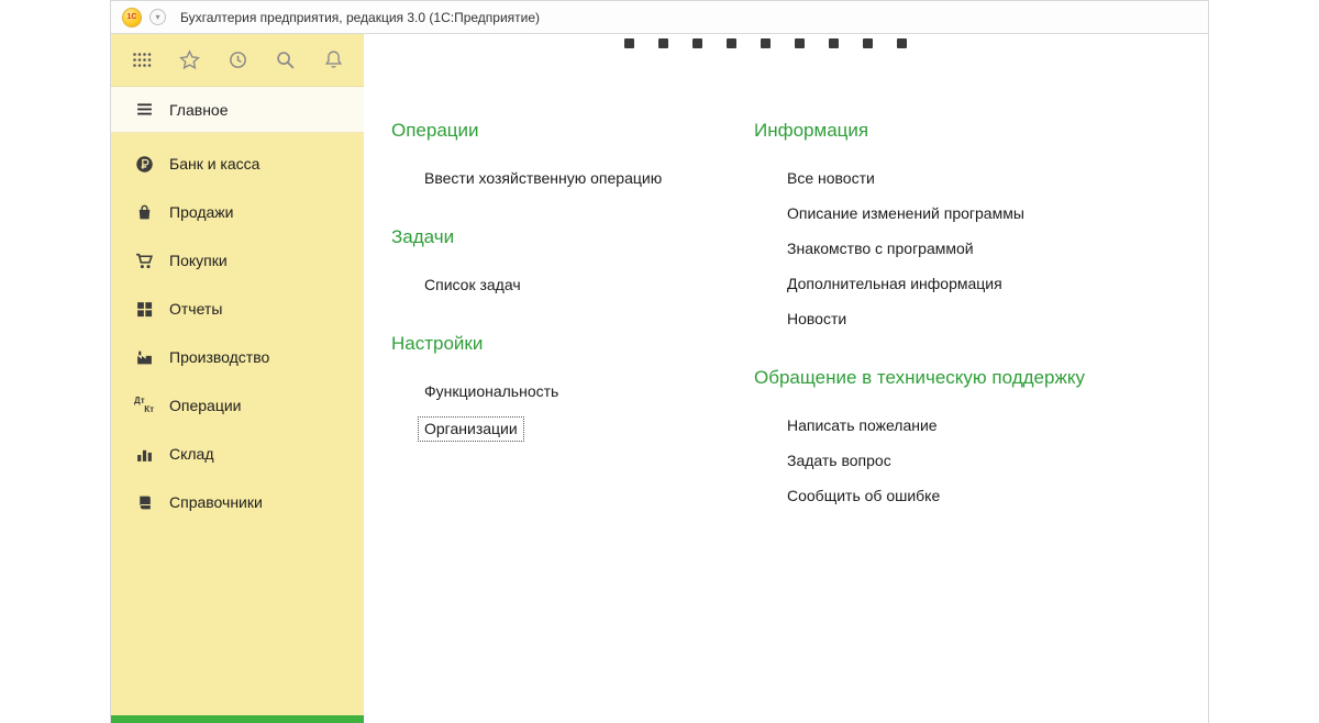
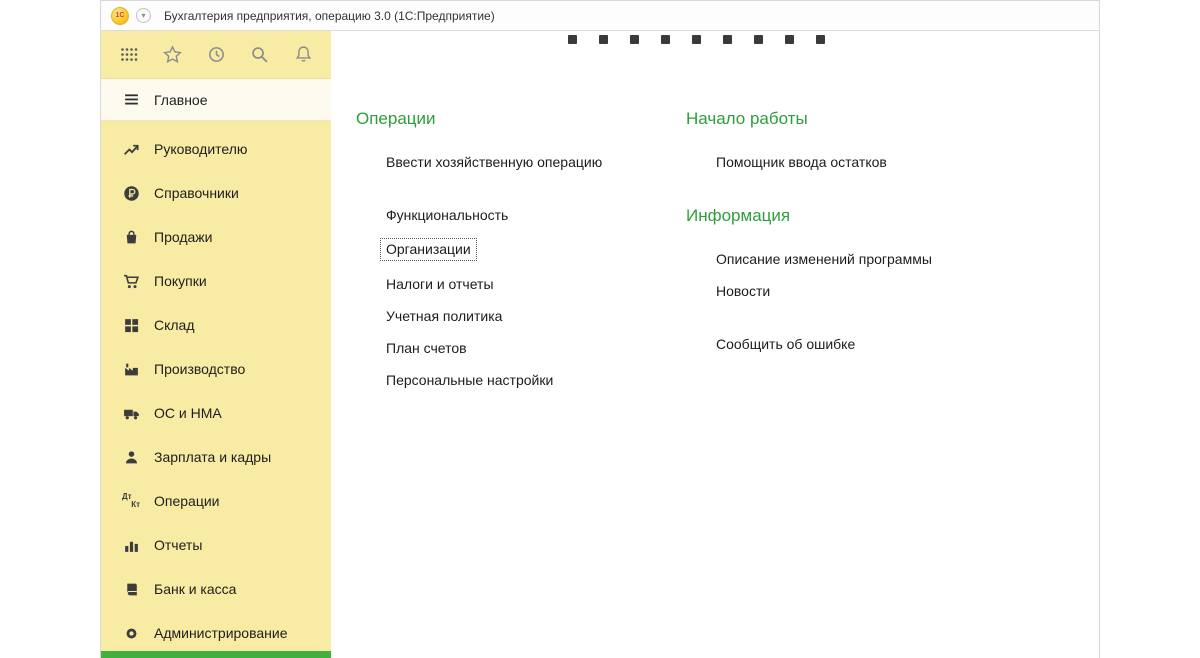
  ▾
- Бухгалтерия предприятия, редакция 3.0 (1С:Предприятие)
+ Бухгалтерия предприятия, операцию 3.0 (1С:Предприятие)
  Главное
+ Руководителю
- Банк и касса
+ Справочники
  Продажи
  Покупки
- Отчеты
+ Склад
  Производство
+ ОС и НМА
+ Зарплата и кадры
  Дт
  Кт
  Операции
- Склад
+ Отчеты
- Справочники
+ Банк и касса
+ Администрирование
  Операции
  Ввести хозяйственную операцию
- Задачи
- Список задач
- Настройки
  Функциональность
  Организации
+ Налоги и отчеты
+ Учетная политика
+ План счетов
+ Персональные настройки
+ Начало работы
+ Помощник ввода остатков
  Информация
- Все новости
  Описание изменений программы
- Знакомство с программой
- Дополнительная информация
  Новости
- Обращение в техническую поддержку
- Написать пожелание
- Задать вопрос
  Сообщить об ошибке
